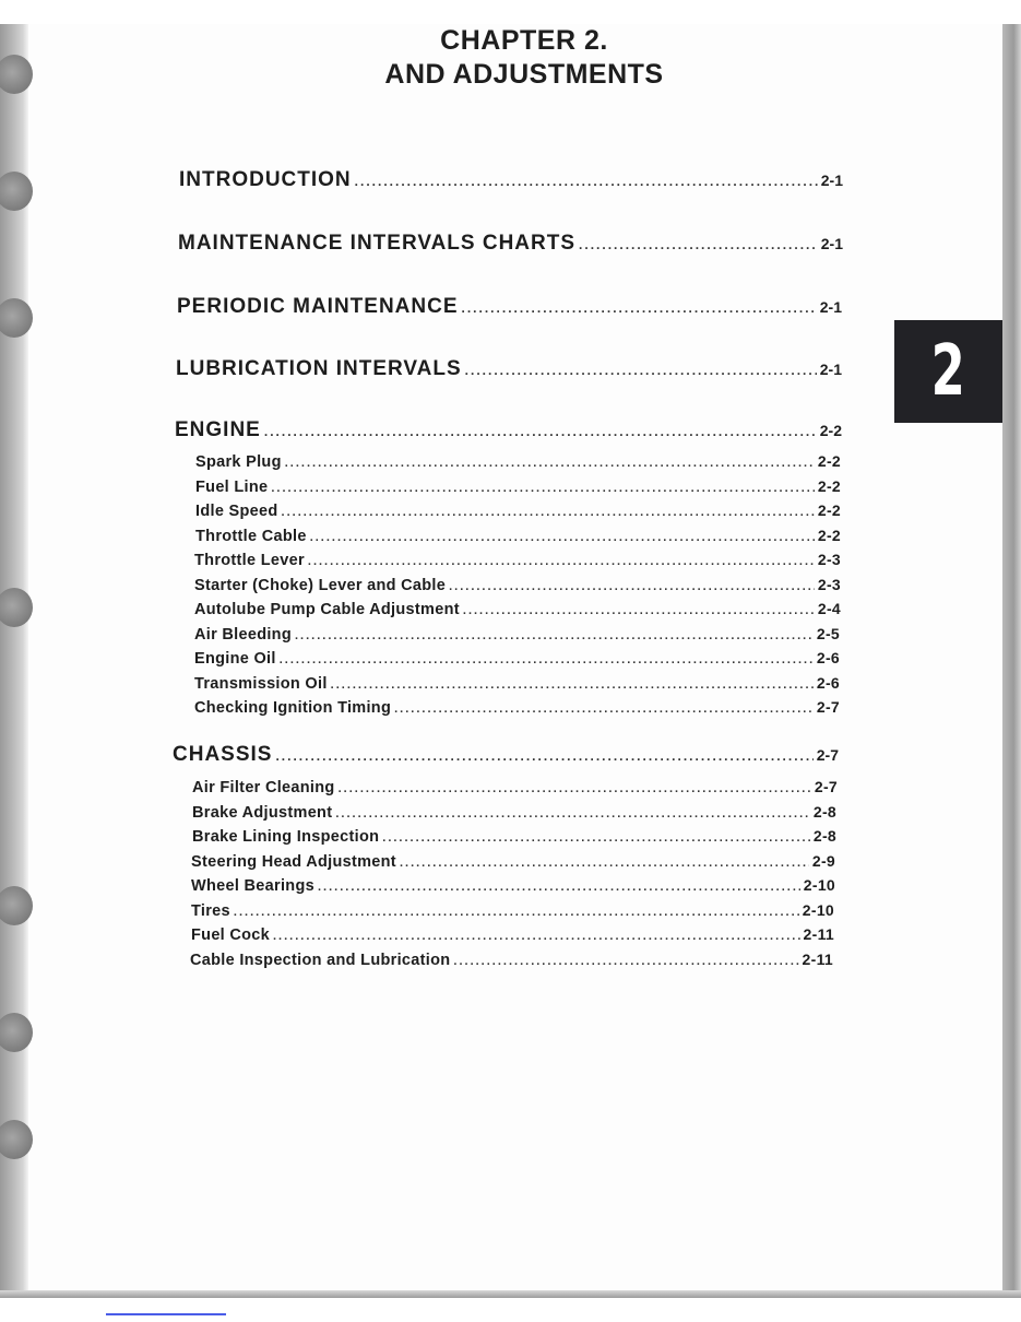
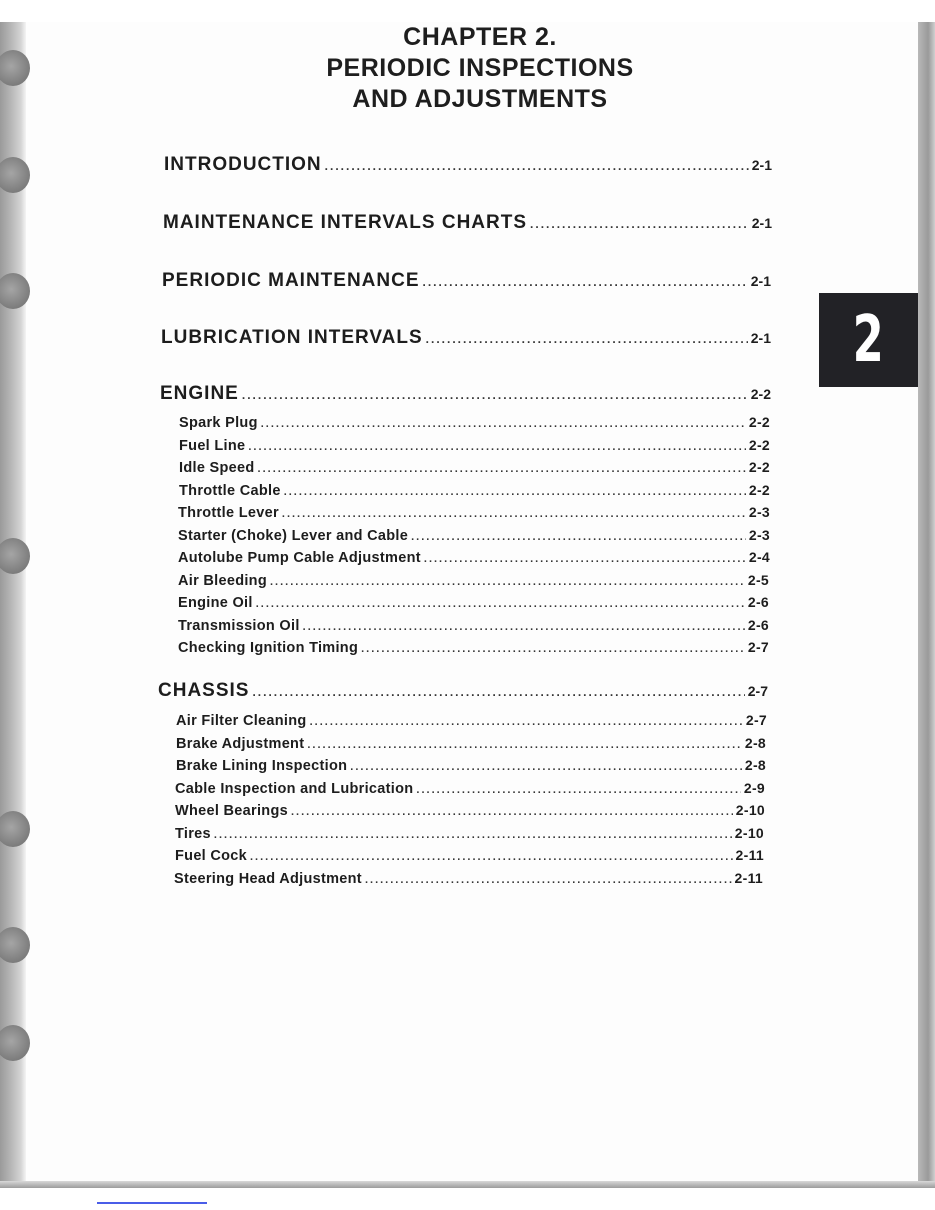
  CHAPTER 2.
+ PERIODIC INSPECTIONS
  AND ADJUSTMENTS
  2
  INTRODUCTION
  2-1
  MAINTENANCE INTERVALS CHARTS
  2-1
  PERIODIC MAINTENANCE
  2-1
  LUBRICATION INTERVALS
  2-1
  ENGINE
  2-2
  Spark Plug
  2-2
  Fuel Line
  2-2
  Idle Speed
  2-2
  Throttle Cable
  2-2
  Throttle Lever
  2-3
  Starter (Choke) Lever and Cable
  2-3
  Autolube Pump Cable Adjustment
  2-4
  Air Bleeding
  2-5
  Engine Oil
  2-6
  Transmission Oil
  2-6
  Checking Ignition Timing
  2-7
  CHASSIS
  2-7
  Air Filter Cleaning
  2-7
  Brake Adjustment
  2-8
  Brake Lining Inspection
  2-8
- Steering Head Adjustment
+ Cable Inspection and Lubrication
  2-9
  Wheel Bearings
  2-10
  Tires
  2-10
  Fuel Cock
  2-11
- Cable Inspection and Lubrication
+ Steering Head Adjustment
  2-11
